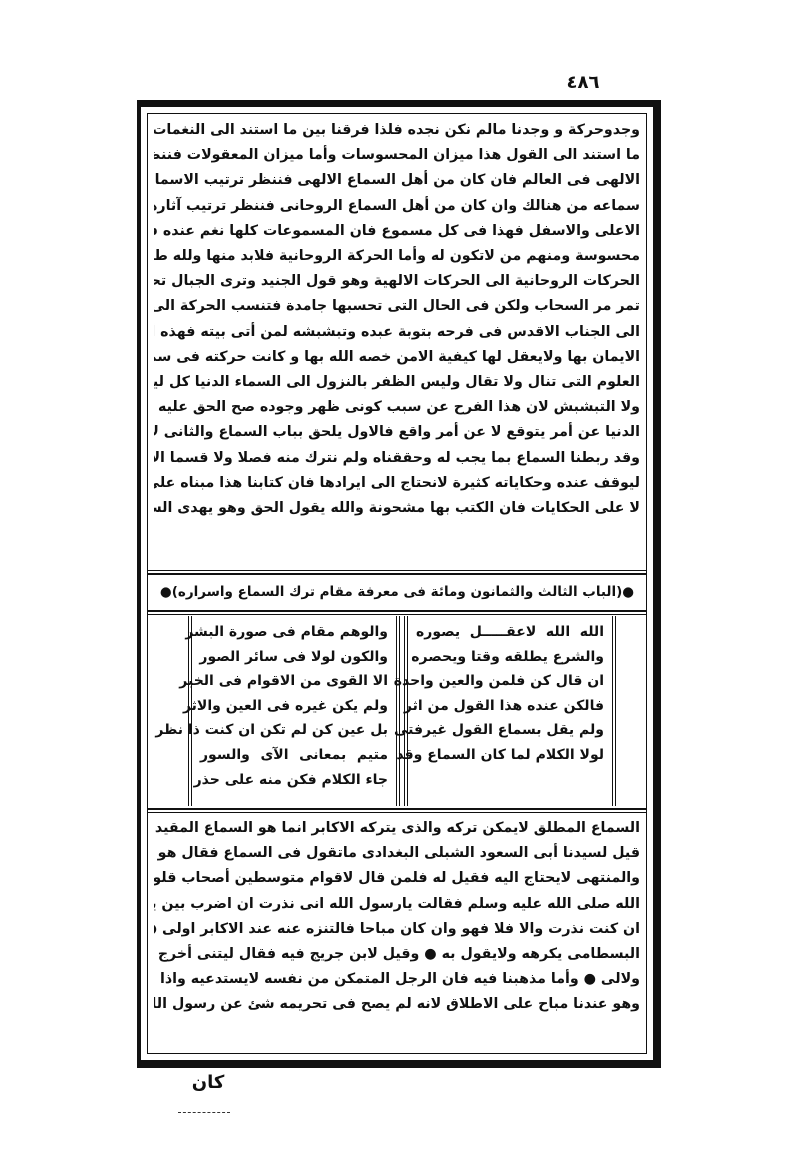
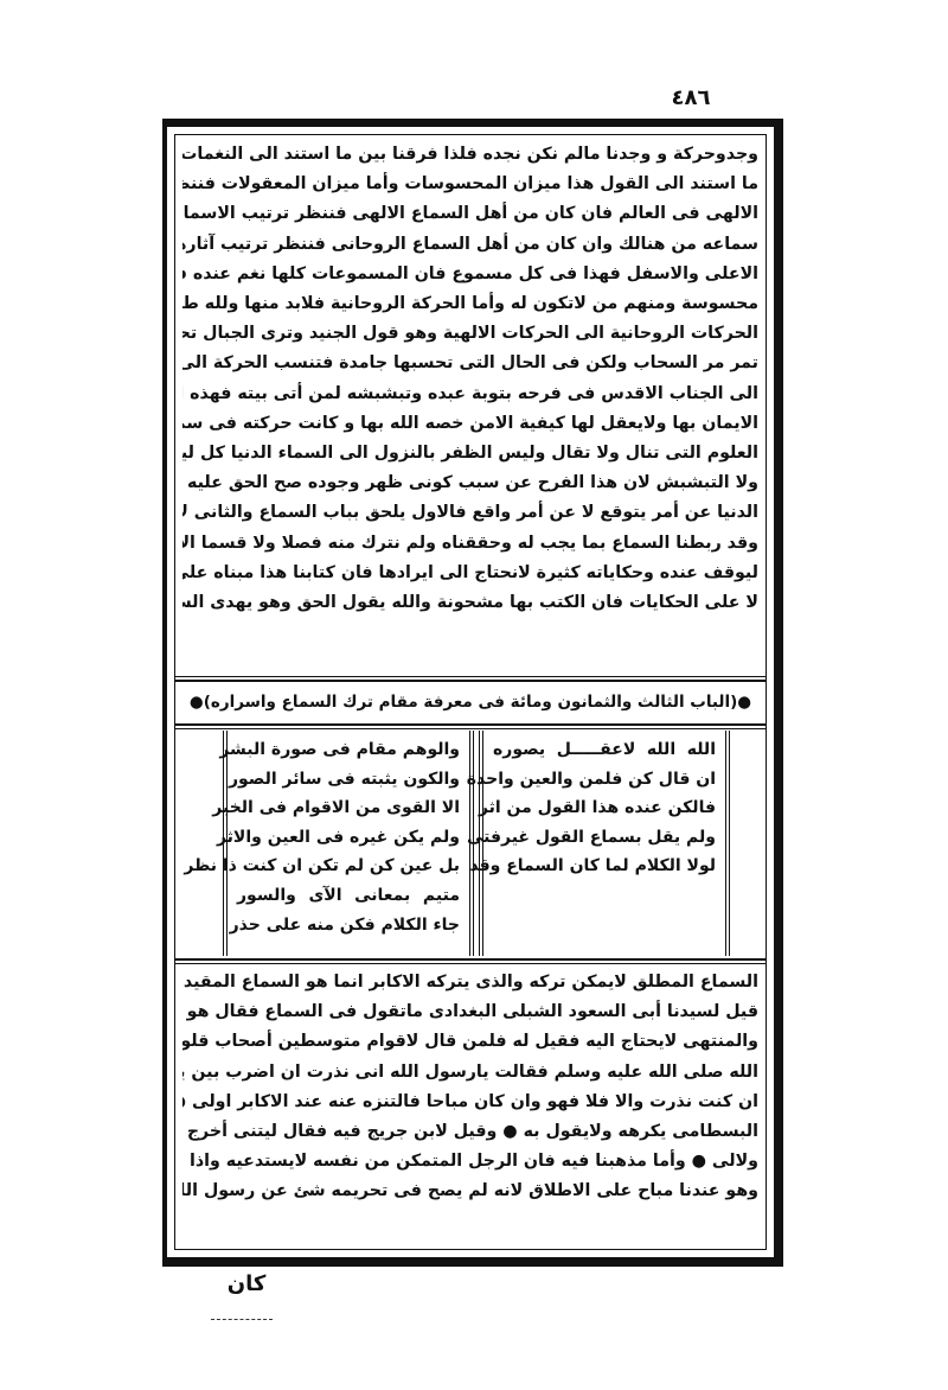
  ٤٨٦
  وجدوحركة و وجدنا مالم نكن نجده فلذا فرقنا بين ما استند الى النغمات
  ما استند الى القول هذا ميزان المحسوسات وأما ميزان المعقولات فننظ
  الالهى فى العالم فان كان من أهل السماع الالهى فننظر ترتيب الاسما
  سماعه من هنالك وان كان من أهل السماع الروحانى فننظر ترتيب آثار
  الاعلى والاسفل فهذا فى كل مسموع فان المسموعات كلها نغم عنده ف
  محسوسة ومنهم من لاتكون له وأما الحركة الروحانية فلابد منها ولله ط
  الحركات الروحانية الى الحركات الالهية وهو قول الجنيد وترى الجبال تح
  تمر مر السحاب ولكن فى الحال التى تحسبها جامدة فتنسب الحركة الى
  الى الجناب الاقدس فى فرحه بتوبة عبده وتبشبشه لمن أتى بيته فهذه
  الايمان بها ولايعقل لها كيفية الامن خصه الله بها و كانت حركته فى س
  العلوم التى تنال ولا تقال وليس الظفر بالنزول الى السماء الدنيا كل لي
  ولا التبشبش لان هذا الفرح عن سبب كونى ظهر وجوده صح الحق عليه
  الدنيا عن أمر يتوقع لا عن أمر واقع فالاول يلحق بباب السماع والثانى ل
  وقد ربطنا السماع بما يجب له وحققناه ولم نترك منه فصلا ولا قسما ال
  ليوقف عنده وحكاياته كثيرة لانحتاج الى ايرادها فان كتابنا هذا مبناه عل
  لا على الحكايات فان الكتب بها مشحونة والله يقول الحق وهو يهدى الس
  ●(الباب الثالث والثمانون ومائة فى معرفة مقام ترك السماع واسراره)●
  الله الله لاعقـــــل يصوره
- والشرع يطلقه وقتا ويحصره
  ان قال كن فلمن والعين واحدة
  فالكن عنده هذا القول من اثر
  ولم يقل بسماع القول غيرفتى
  لولا الكلام لما كان السماع وقد
  والوهم مقام فى صورة البشر
- والكون لولا فى سائر الصور
+ والكون يثبته فى سائر الصور
  الا القوى من الاقوام فى الخبر
  ولم يكن غيره فى العين والاثر
  بل عين كن لم تكن ان كنت ذا نظر
  متيم بمعانى الآى والسور
  جاء الكلام فكن منه على حذر
  السماع المطلق لايمكن تركه والذى يتركه الاكابر انما هو السماع المقيد
  قيل لسيدنا أبى السعود الشبلى البغدادى ماتقول فى السماع فقال هو
  والمنتهى لايحتاج اليه فقيل له فلمن قال لاقوام متوسطين أصحاب قلو
  الله صلى الله عليه وسلم فقالت يارسول الله انى نذرت ان اضرب بين ي
  ان كنت نذرت والا فلا فهو وان كان مباحا فالتنزه عنه عند الاكابر اولى
  البسطامى يكرهه ولايقول به ● وقيل لابن جريج فيه فقال ليتنى أخرج
  ولالى ● وأما مذهبنا فيه فان الرجل المتمكن من نفسه لايستدعيه واذا
  وهو عندنا مباح على الاطلاق لانه لم يصح فى تحريمه شئ عن رسول الل
  كان
